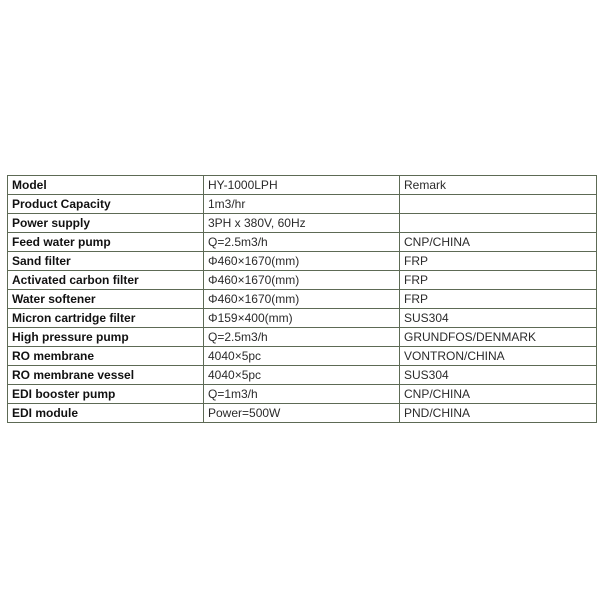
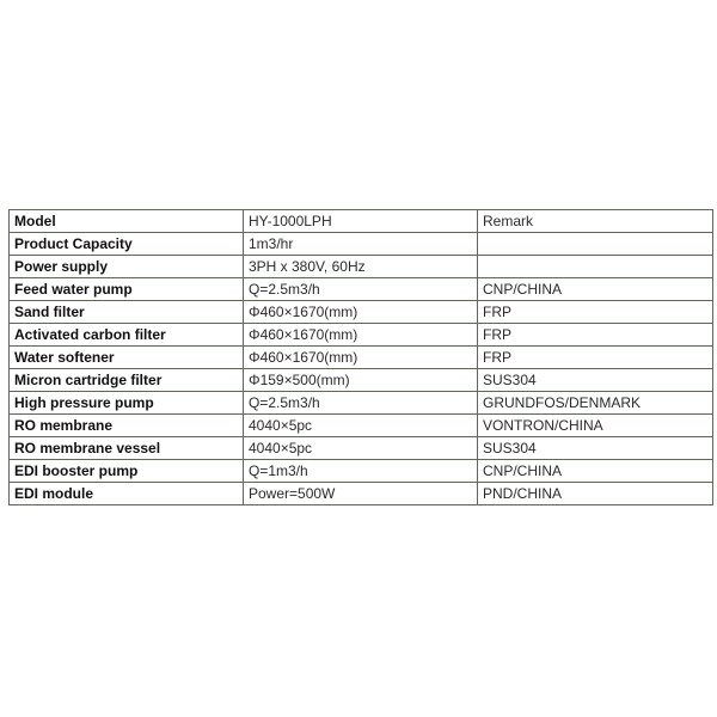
  Model	HY-1000LPH	Remark
  Product Capacity	1m3/hr
  Power supply	3PH x 380V, 60Hz
  Feed water pump	Q=2.5m3/h	CNP/CHINA
  Sand filter	Φ460×1670(mm)	FRP
  Activated carbon filter	Φ460×1670(mm)	FRP
  Water softener	Φ460×1670(mm)	FRP
- Micron cartridge filter	Φ159×400(mm)	SUS304
+ Micron cartridge filter	Φ159×500(mm)	SUS304
  High pressure pump	Q=2.5m3/h	GRUNDFOS/DENMARK
  RO membrane	4040×5pc	VONTRON/CHINA
  RO membrane vessel	4040×5pc	SUS304
  EDI booster pump	Q=1m3/h	CNP/CHINA
  EDI module	Power=500W	PND/CHINA
